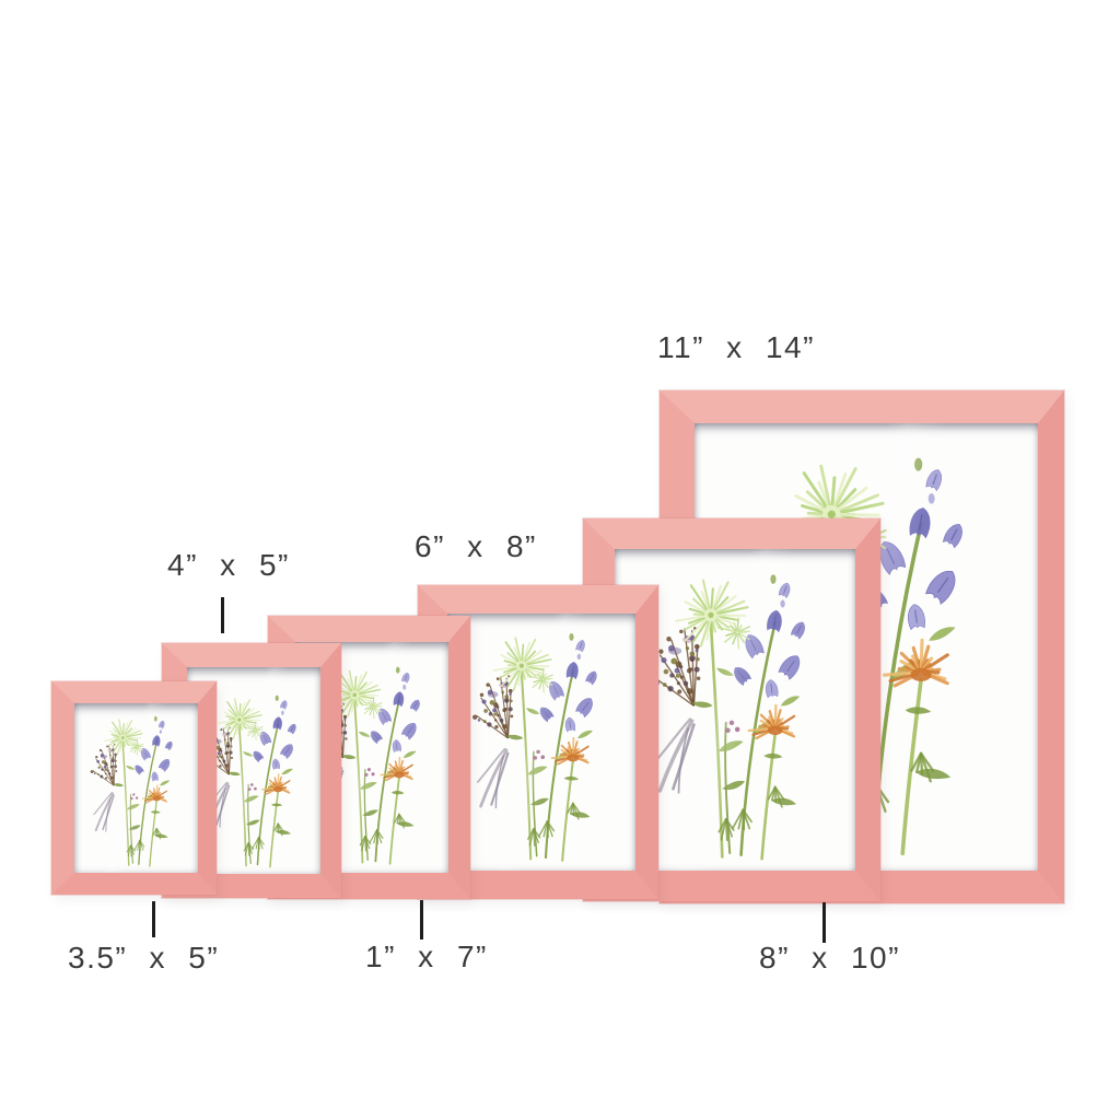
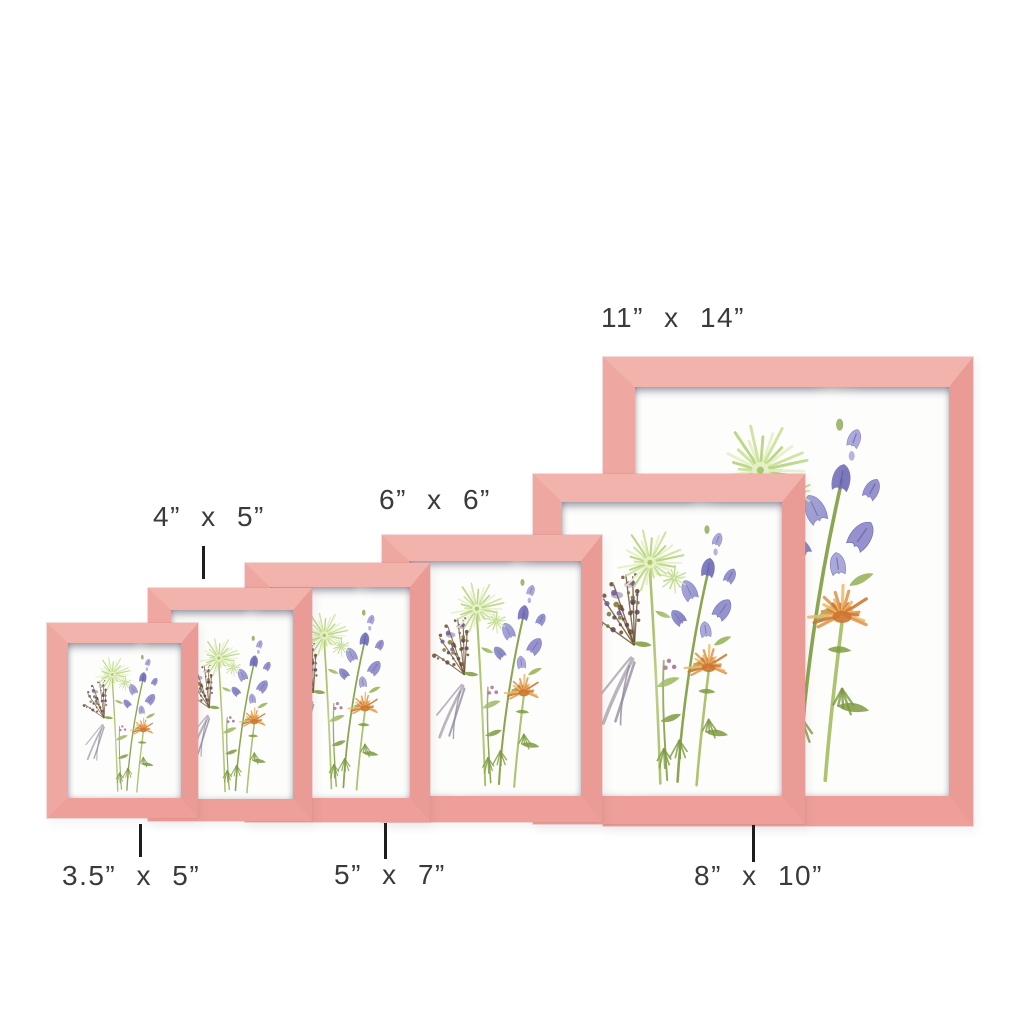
  3.5” x 5”
  4” x 5”
- 1” x 7”
+ 5” x 7”
- 6” x 8”
+ 6” x 6”
  8” x 10”
  11” x 14”
